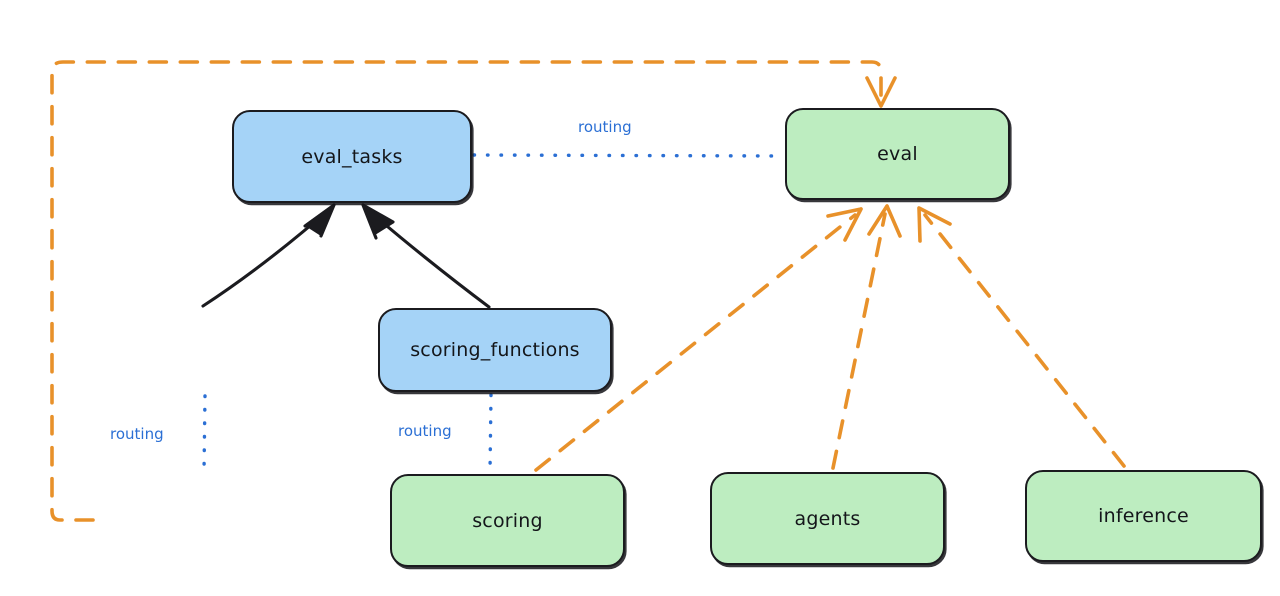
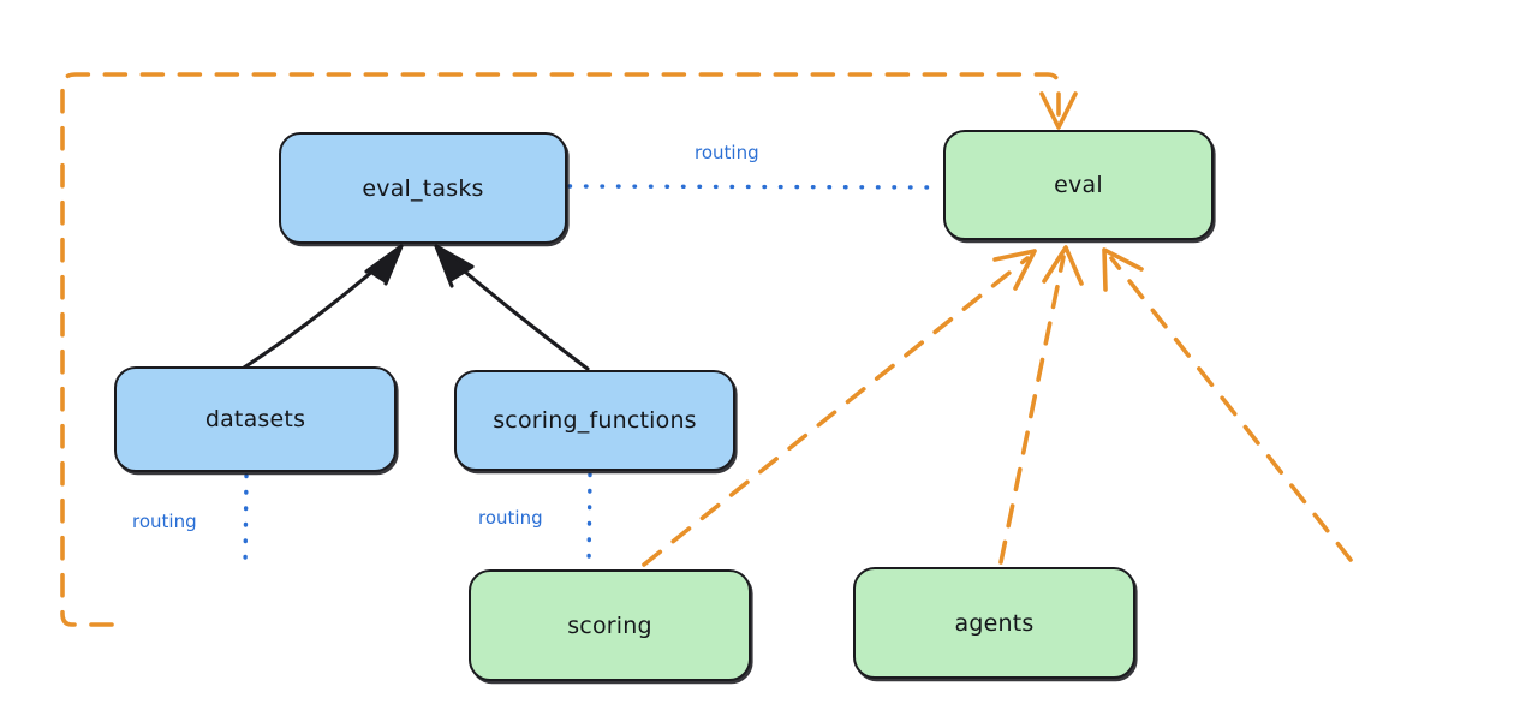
  eval_tasks
  eval
+ datasets
  scoring_functions
  scoring
  agents
- inference
  routing
  routing
  routing
